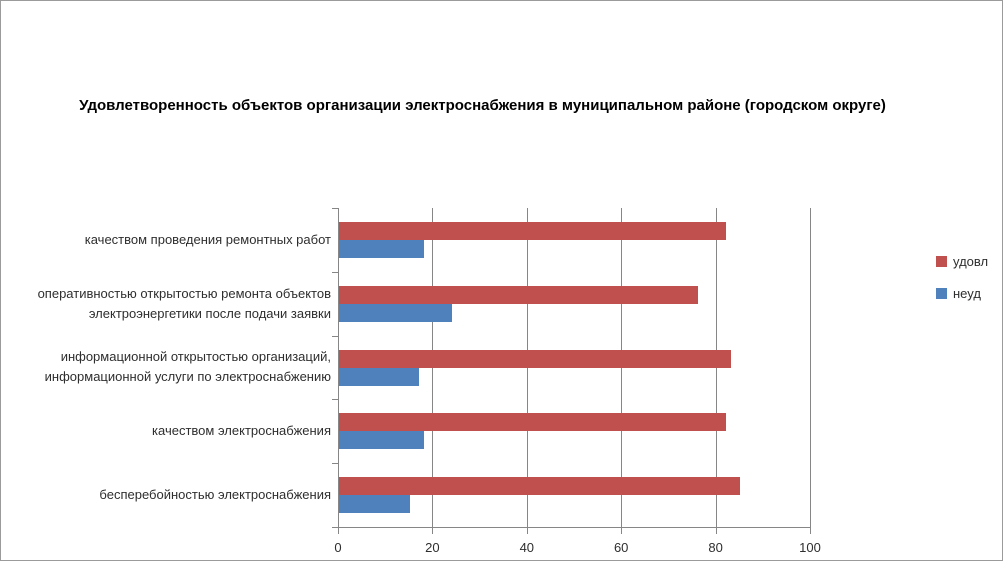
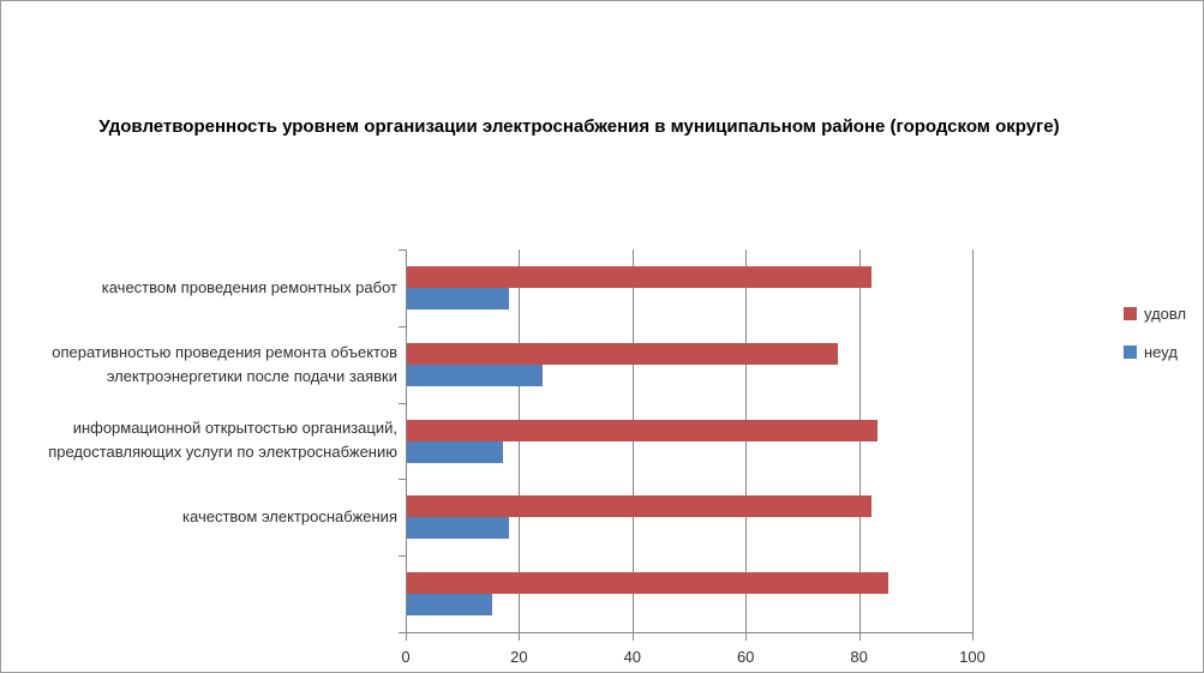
- Удовлетворенность объектов организации электроснабжения в муниципальном районе (городском округе)
+ Удовлетворенность уровнем организации электроснабжения в муниципальном районе (городском округе)
  качеством проведения ремонтных работ
- оперативностью открытостью ремонта объектов электроэнергетики после подачи заявки
+ оперативностью проведения ремонта объектов электроэнергетики после подачи заявки
- информационной открытостью организаций, информационной услуги по электроснабжению
+ информационной открытостью организаций, предоставляющих услуги по электроснабжению
  качеством электроснабжения
- бесперебойностью электроснабжения
  0
  20
  40
  60
  80
  100
  удовл
  неуд
